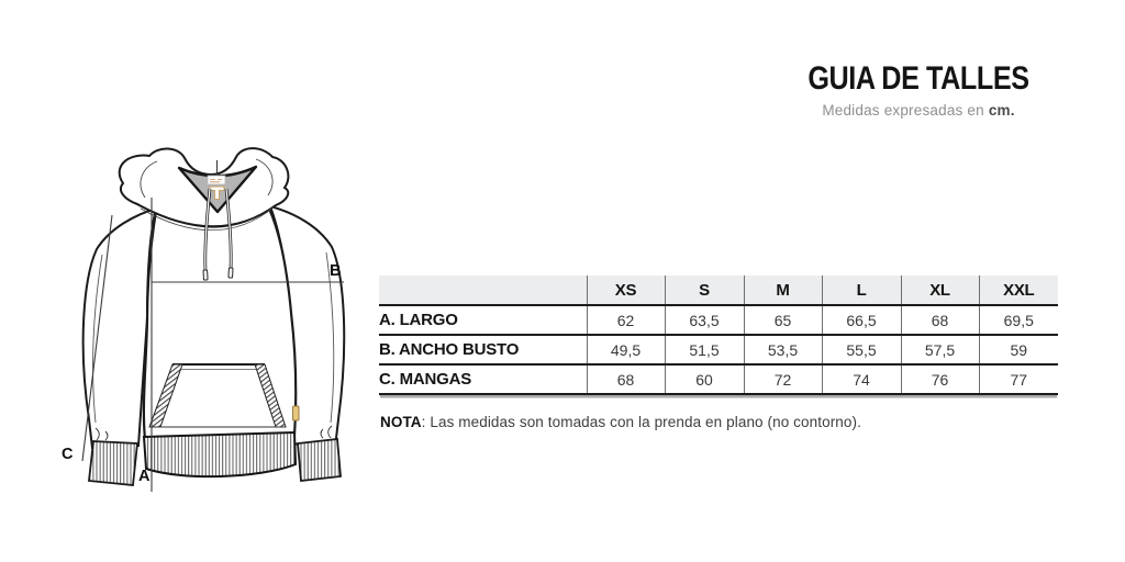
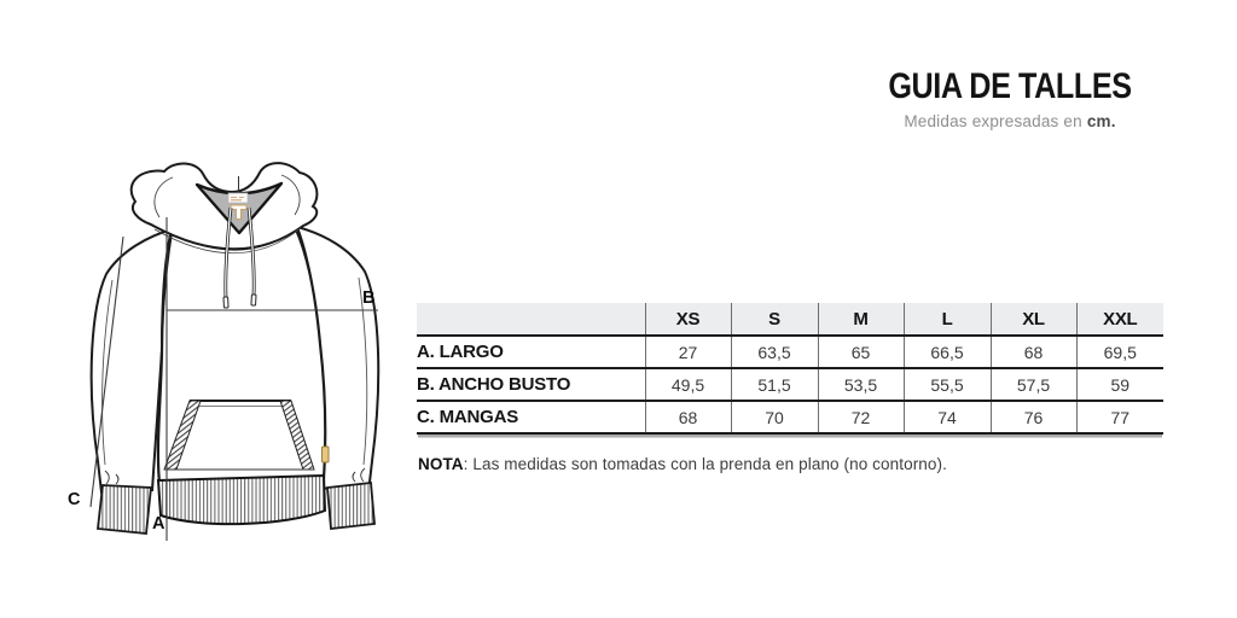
  A
  B
  C
  GUIA DE TALLES
  Medidas expresadas en cm.
  	XS	S	M	L	XL	XXL
- A. LARGO	62	63,5	65	66,5	68	69,5
+ A. LARGO	27	63,5	65	66,5	68	69,5
  B. ANCHO BUSTO	49,5	51,5	53,5	55,5	57,5	59
- C. MANGAS	68	60	72	74	76	77
+ C. MANGAS	68	70	72	74	76	77
  NOTA: Las medidas son tomadas con la prenda en plano (no contorno).
